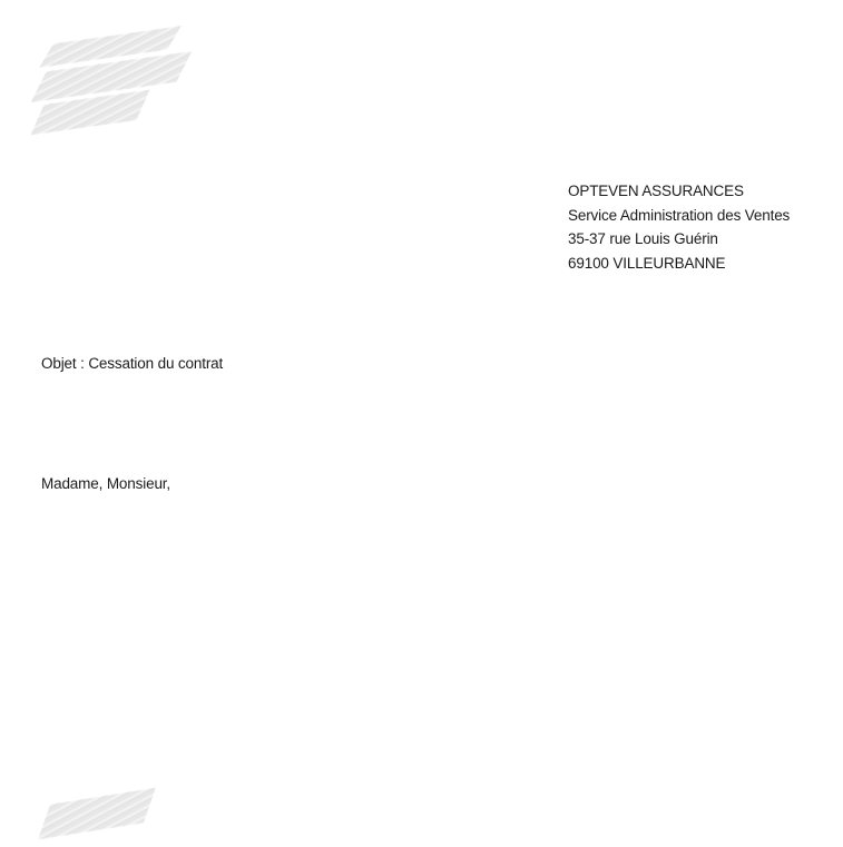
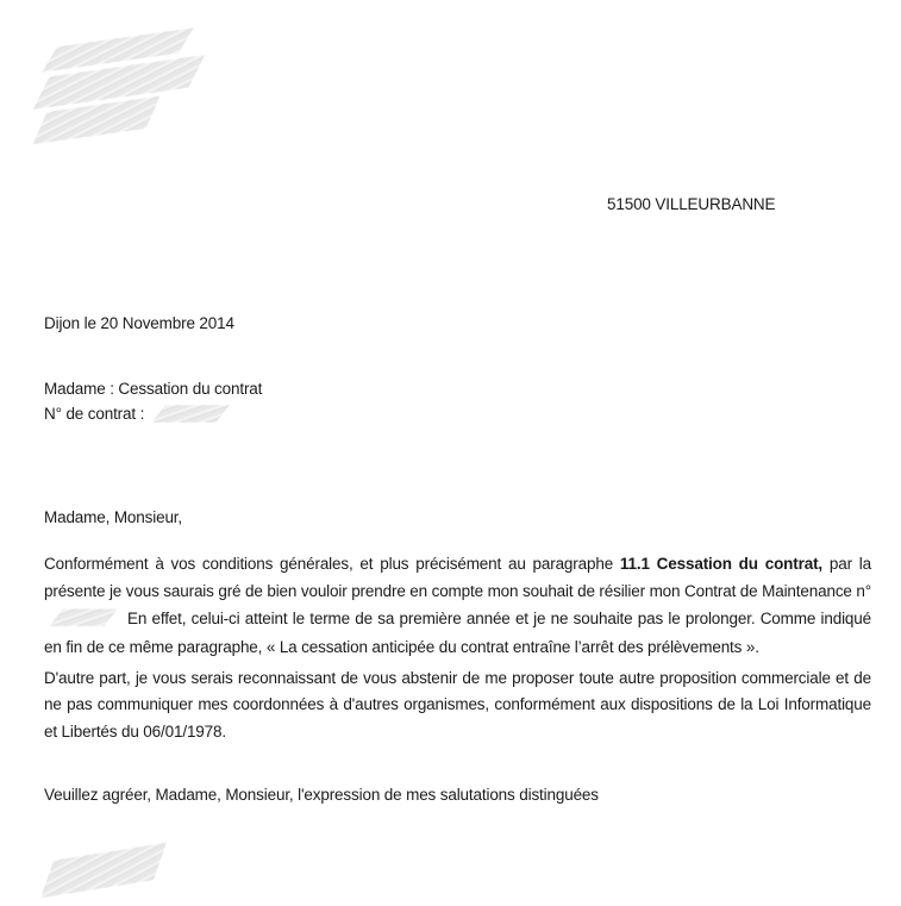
- OPTEVEN ASSURANCES
- Service Administration des Ventes
- 35-37 rue Louis Guérin
- 69100 VILLEURBANNE
+ 51500 VILLEURBANNE
+ Dijon le 20 Novembre 2014
- Objet : Cessation du contrat
+ Madame : Cessation du contrat
+ N° de contrat :
  Madame, Monsieur,
+ Conformément à vos conditions générales, et plus précisément au paragraphe 11.1 Cessation du contrat, par la présente je vous saurais gré de bien vouloir prendre en compte mon souhait de résilier mon Contrat de Maintenance n°En effet, celui-ci atteint le terme de sa première année et je ne souhaite pas le prolonger. Comme indiqué en fin de ce même paragraphe, « La cessation anticipée du contrat entraîne l’arrêt des prélèvements ».
+ D'autre part, je vous serais reconnaissant de vous abstenir de me proposer toute autre proposition commerciale et de ne pas communiquer mes coordonnées à d'autres organismes, conformément aux dispositions de la Loi Informatique et Libertés du 06/01/1978.
+ Veuillez agréer, Madame, Monsieur, l'expression de mes salutations distinguées
